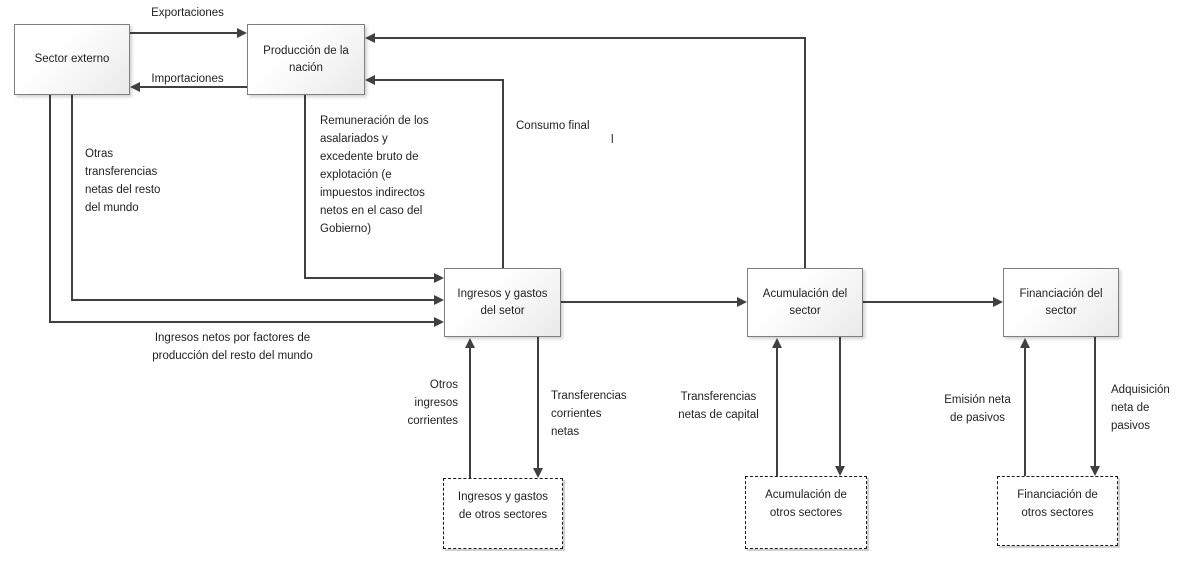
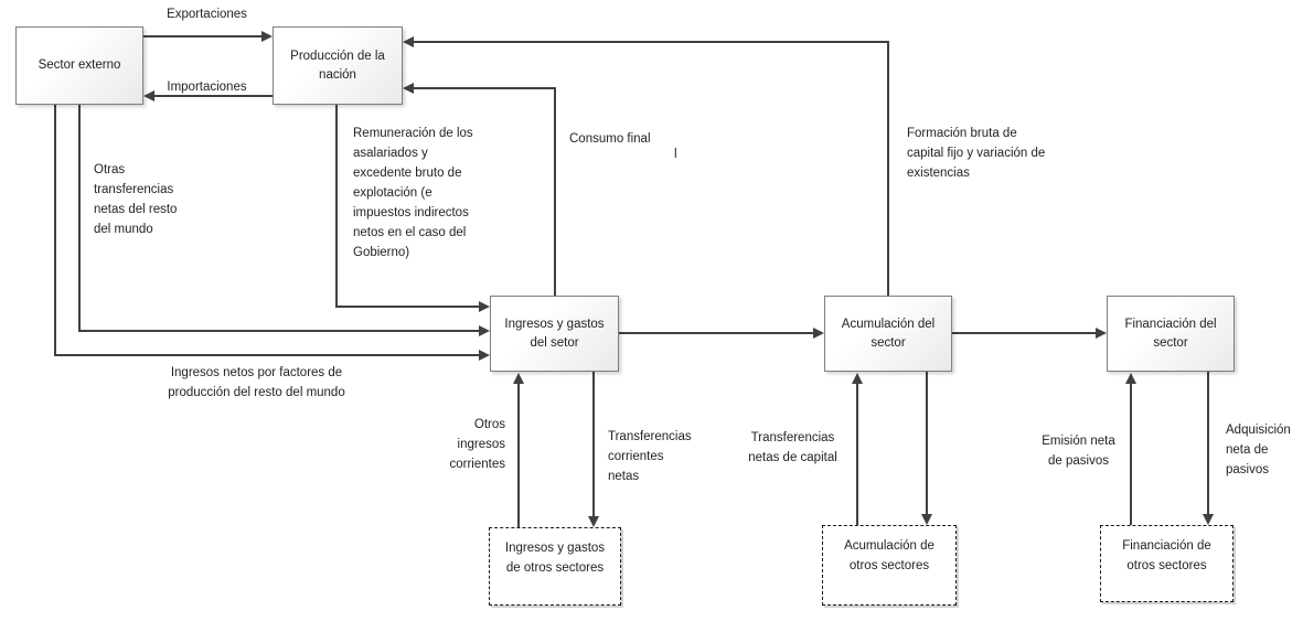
  Sector externo
  Producción de la
  nación
  Ingresos y gastos
  del setor
  Acumulación del
  sector
  Financiación del
  sector
  Ingresos y gastos
  de otros sectores
  Acumulación de
  otros sectores
  Financiación de
  otros sectores
  Exportaciones
  Importaciones
  Otras
  transferencias
  netas del resto
  del mundo
  Remuneración de los
  asalariados y
  excedente bruto de
  explotación (e
  impuestos indirectos
  netos en el caso del
  Gobierno)
  Consumo final
  l
+ Formación bruta de
+ capital fijo y variación de
+ existencias
  Ingresos netos por factores de
  producción del resto del mundo
  Otros
  ingresos
  corrientes
  Transferencias
  corrientes
  netas
  Transferencias
  netas de capital
  Emisión neta
  de pasivos
  Adquisición
  neta de
  pasivos
